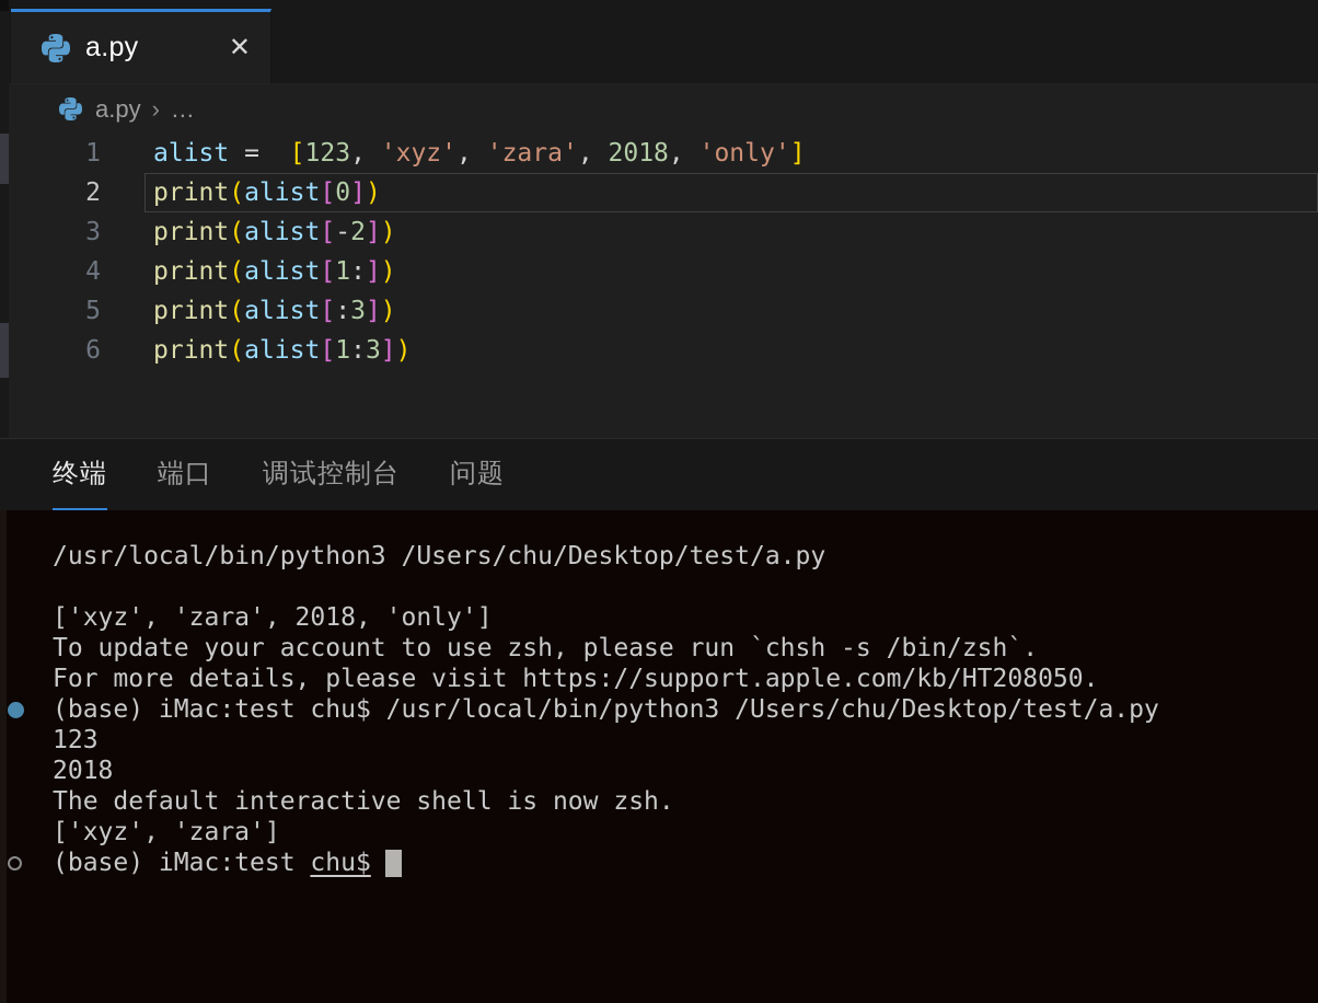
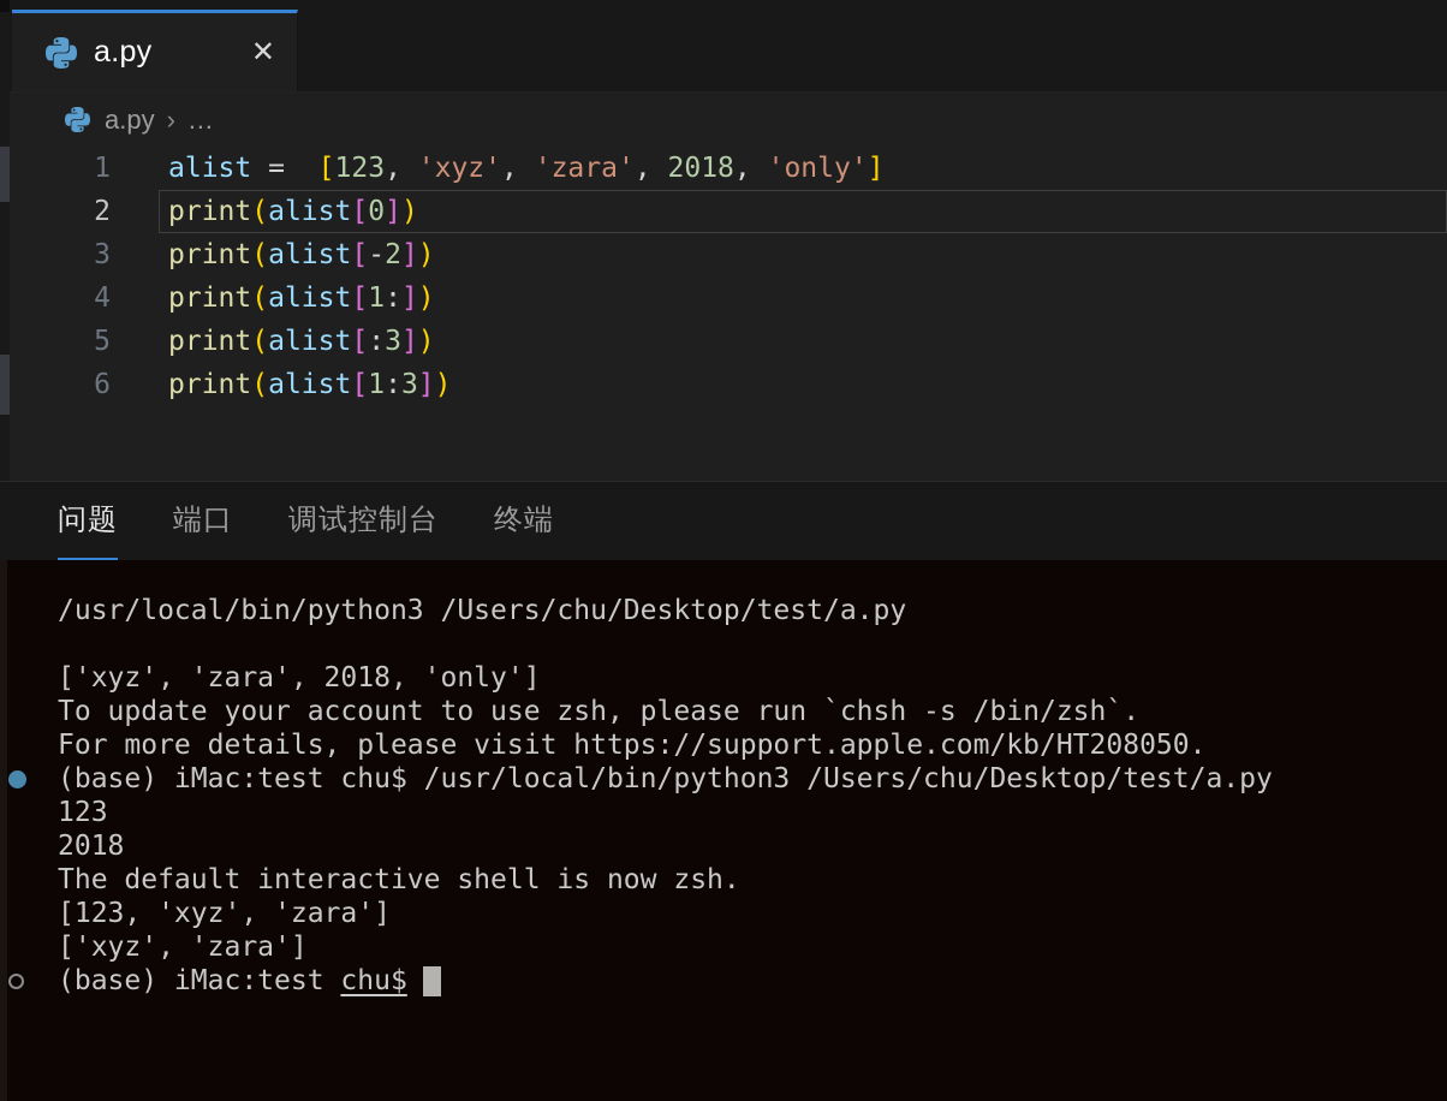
  a.py
  ✕
  a.py
  ›
  …
  1
  alist = [123, 'xyz', 'zara', 2018, 'only']
  2
  print(alist[0])
  3
  print(alist[-2])
  4
  print(alist[1:])
  5
  print(alist[:3])
  6
  print(alist[1:3])
- 终端
+ 问题
  端口
  调试控制台
- 问题
+ 终端
  /usr/local/bin/python3 /Users/chu/Desktop/test/a.py
  ['xyz', 'zara', 2018, 'only']
  To update your account to use zsh, please run `chsh -s /bin/zsh`.
  For more details, please visit https://support.apple.com/kb/HT208050.
  (base) iMac:test chu$ /usr/local/bin/python3 /Users/chu/Desktop/test/a.py
  123
  2018
  The default interactive shell is now zsh.
+ [123, 'xyz', 'zara']
  ['xyz', 'zara']
  (base) iMac:test chu$
